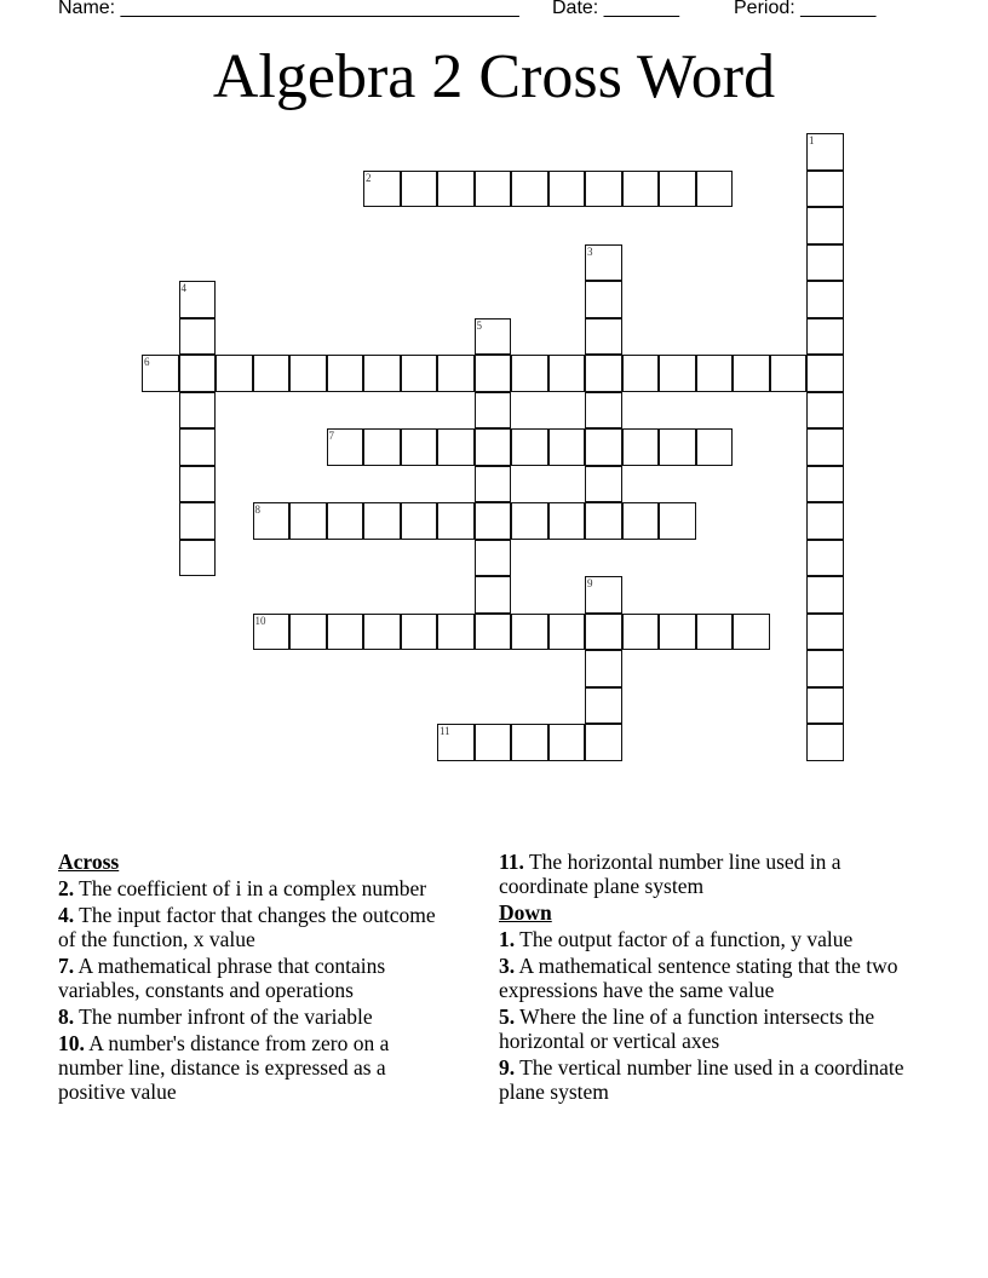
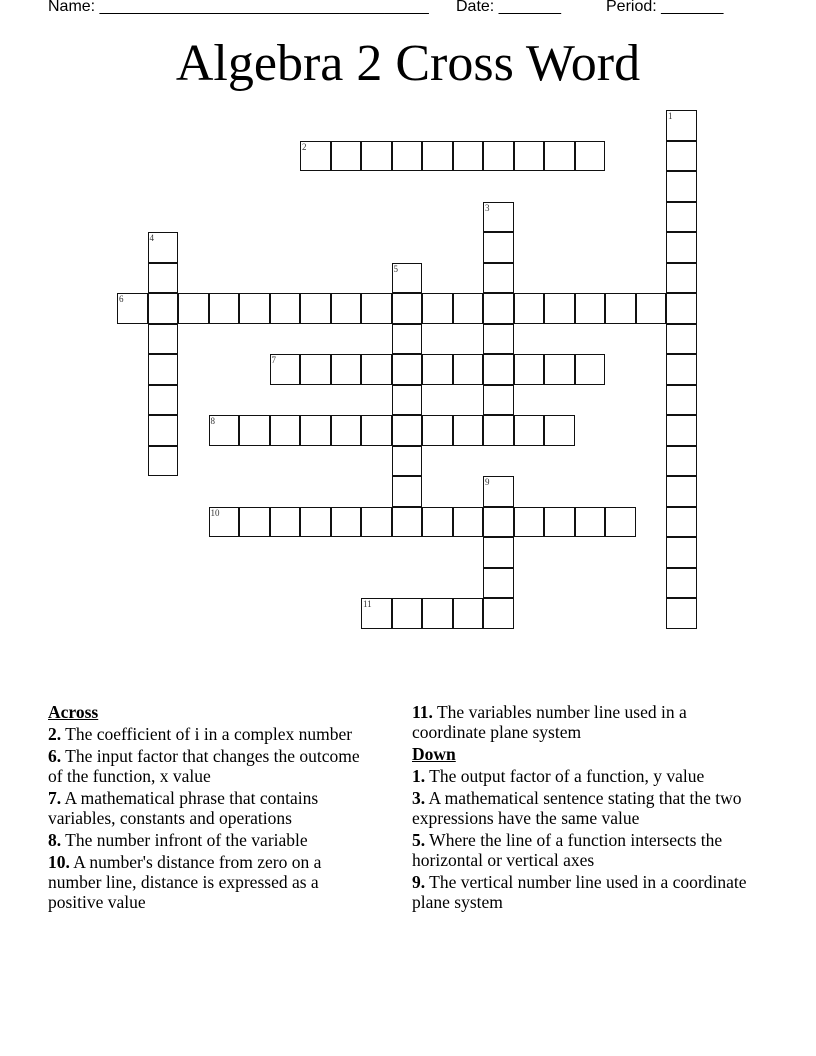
  Name: _____________________________________
  Date: _______
  Period: _______
  Algebra 2 Cross Word
  1
  2
  3
  4
  5
  6
  7
  8
  9
  10
  11
  Across
  2. The coefficient of i in a complex number
- 4. The input factor that changes the outcome of the function, x value
+ 6. The input factor that changes the outcome of the function, x value
  7. A mathematical phrase that contains variables, constants and operations
  8. The number infront of the variable
  10. A number's distance from zero on a number line, distance is expressed as a positive value
- 11. The horizontal number line used in a coordinate plane system
+ 11. The variables number line used in a coordinate plane system
  Down
  1. The output factor of a function, y value
  3. A mathematical sentence stating that the two expressions have the same value
  5. Where the line of a function intersects the horizontal or vertical axes
  9. The vertical number line used in a coordinate plane system
